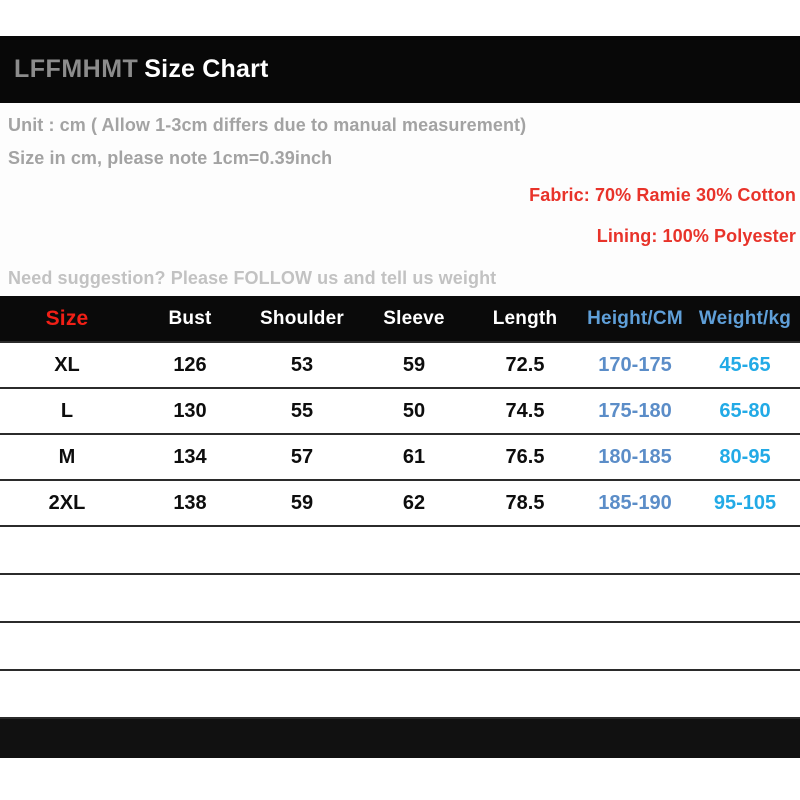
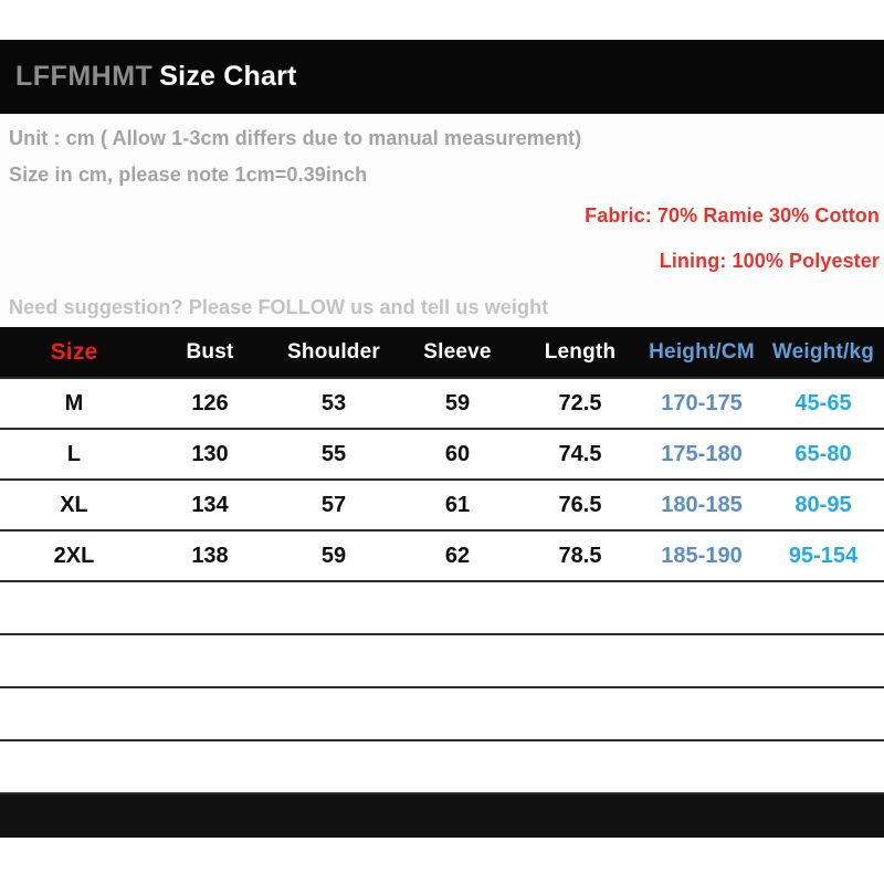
  LFFMHMT Size Chart
  Unit : cm ( Allow 1-3cm differs due to manual measurement)
  Size in cm, please note 1cm=0.39inch
  Fabric: 70% Ramie 30% Cotton
  Lining: 100% Polyester
  Need suggestion? Please FOLLOW us and tell us weight
  Size	Bust	Shoulder	Sleeve	Length	Height/CM	Weight/kg
- XL	126	53	59	72.5	170-175	45-65
+ M	126	53	59	72.5	170-175	45-65
- L	130	55	50	74.5	175-180	65-80
+ L	130	55	60	74.5	175-180	65-80
- M	134	57	61	76.5	180-185	80-95
+ XL	134	57	61	76.5	180-185	80-95
- 2XL	138	59	62	78.5	185-190	95-105
+ 2XL	138	59	62	78.5	185-190	95-154
